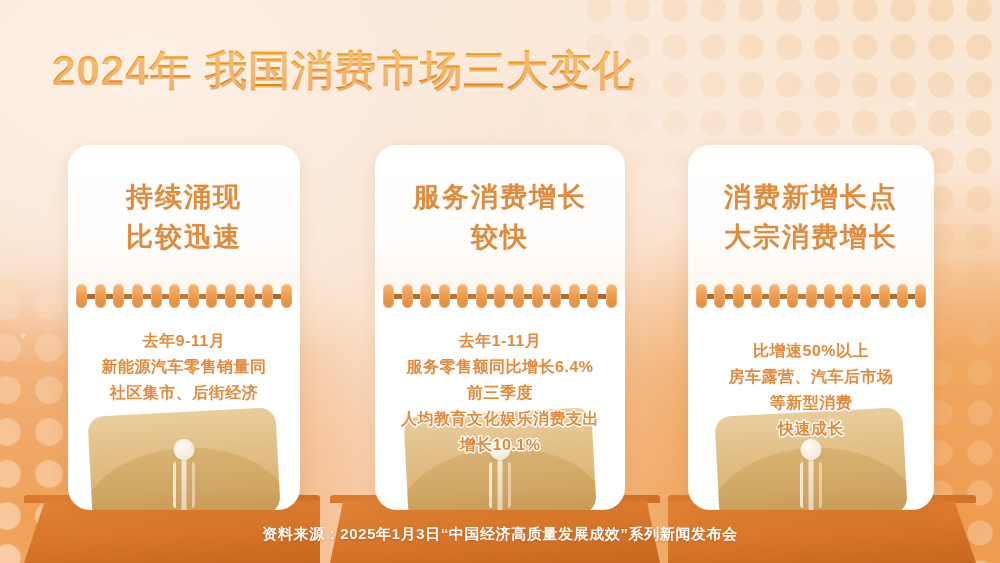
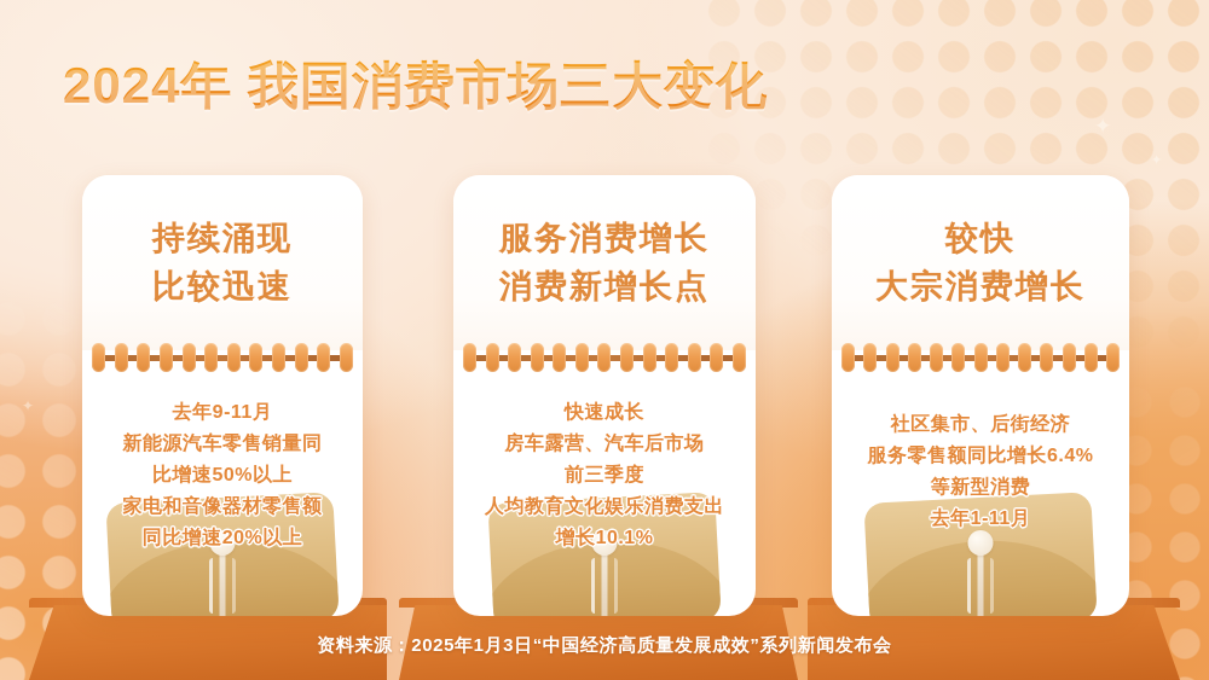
  ✦
  ✦
  ✦
  2024年 我国消费市场三大变化
  持续涌现
  比较迅速
  去年9-11月
  新能源汽车零售销量同
- 社区集市、后街经济
+ 比增速50%以上
+ 家电和音像器材零售额
+ 同比增速20%以上
  服务消费增长
- 较快
+ 消费新增长点
- 去年1-11月
+ 快速成长
- 服务零售额同比增长6.4%
+ 房车露营、汽车后市场
  前三季度
  人均教育文化娱乐消费支出
  增长10.1%
- 消费新增长点
+ 较快
  大宗消费增长
- 比增速50%以上
+ 社区集市、后街经济
- 房车露营、汽车后市场
+ 服务零售额同比增长6.4%
  等新型消费
- 快速成长
+ 去年1-11月
  资料来源：2025年1月3日“中国经济高质量发展成效”系列新闻发布会
